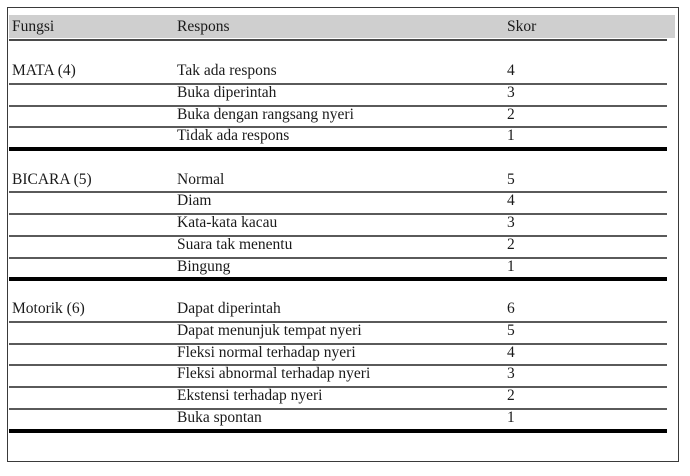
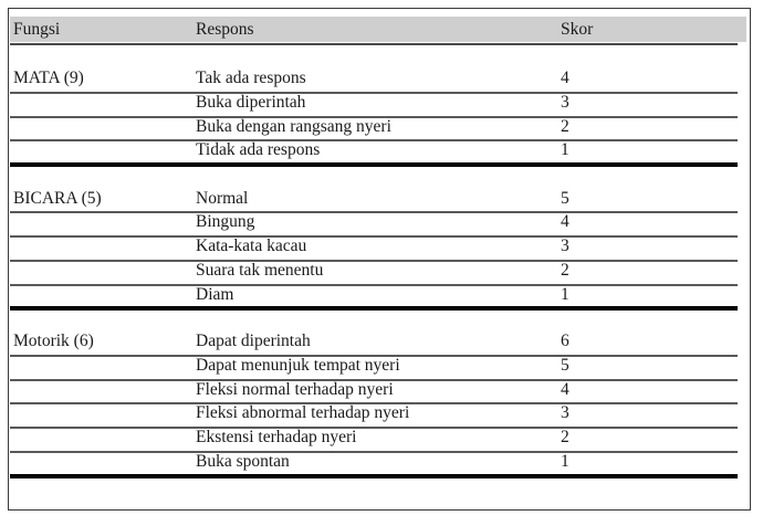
  Fungsi
  Respons
  Skor
- MATA (4)
+ MATA (9)
  Tak ada respons
  4
  Buka diperintah
  3
  Buka dengan rangsang nyeri
  2
  Tidak ada respons
  1
  BICARA (5)
  Normal
  5
- Diam
+ Bingung
  4
  Kata-kata kacau
  3
  Suara tak menentu
  2
- Bingung
+ Diam
  1
  Motorik (6)
  Dapat diperintah
  6
  Dapat menunjuk tempat nyeri
  5
  Fleksi normal terhadap nyeri
  4
  Fleksi abnormal terhadap nyeri
  3
  Ekstensi terhadap nyeri
  2
  Buka spontan
  1
